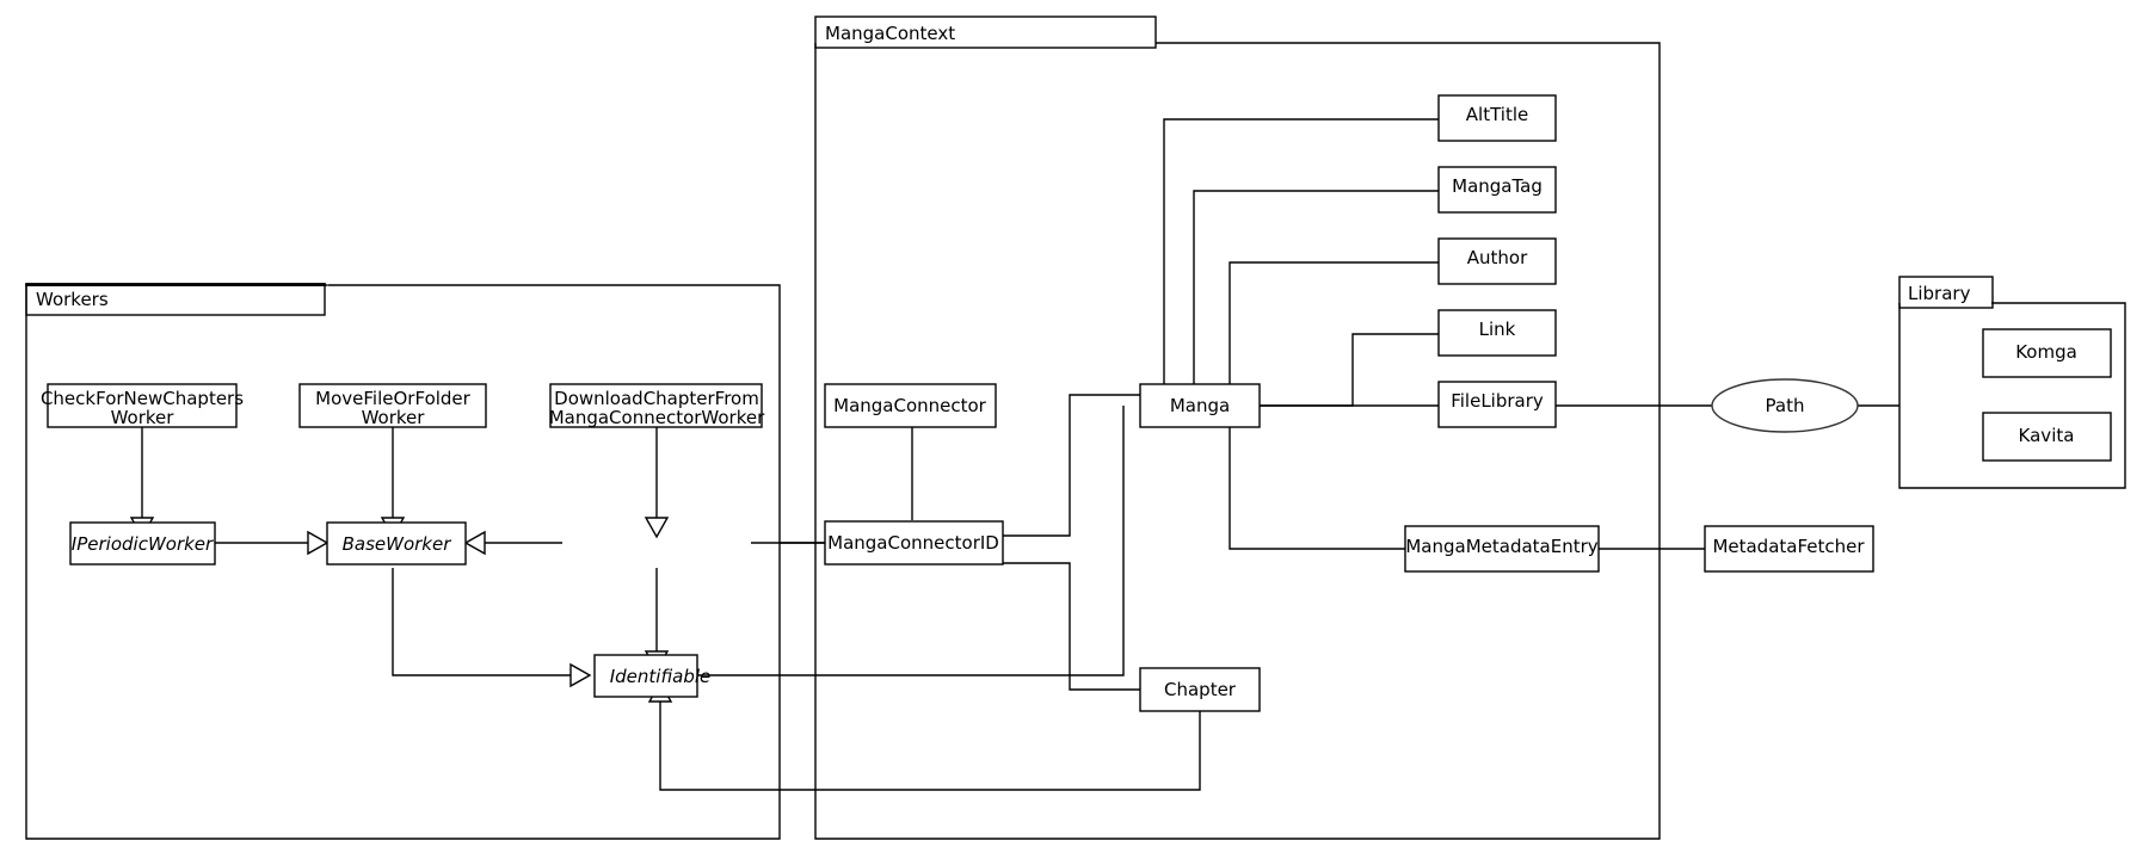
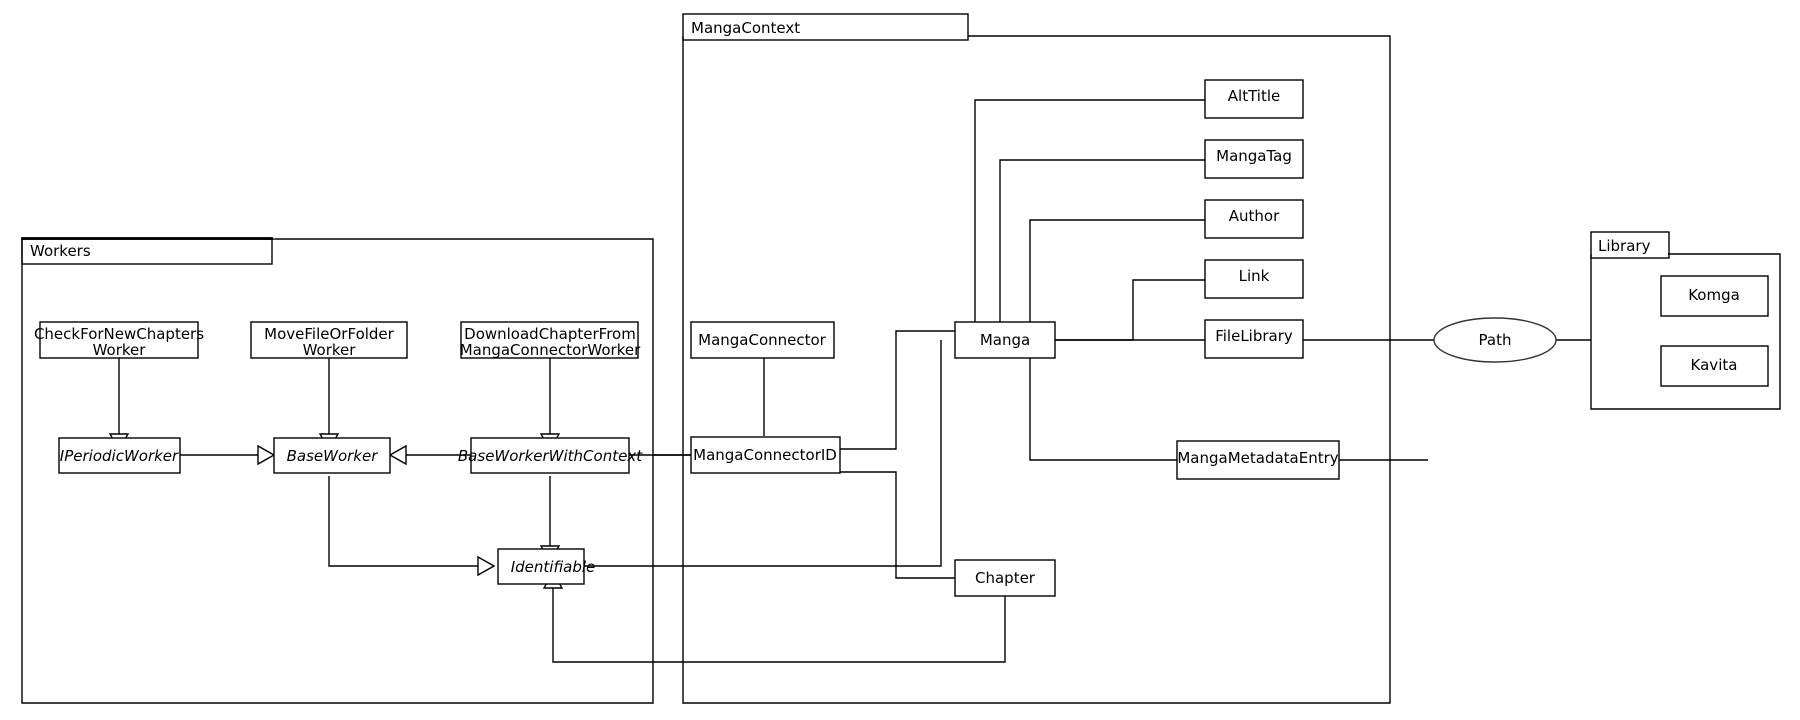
  Workers
  MangaContext
  Library
  CheckForNewChapters
  Worker
  MoveFileOrFolder
  Worker
  DownloadChapterFrom
  MangaConnectorWorker
  IPeriodicWorker
  BaseWorker
+ BaseWorkerWithContext
  Identifiable
  MangaConnector
  MangaConnectorID
  Manga
  Chapter
  AltTitle
  MangaTag
  Author
  Link
  FileLibrary
  MangaMetadataEntry
- MetadataFetcher
  Path
  Komga
  Kavita
